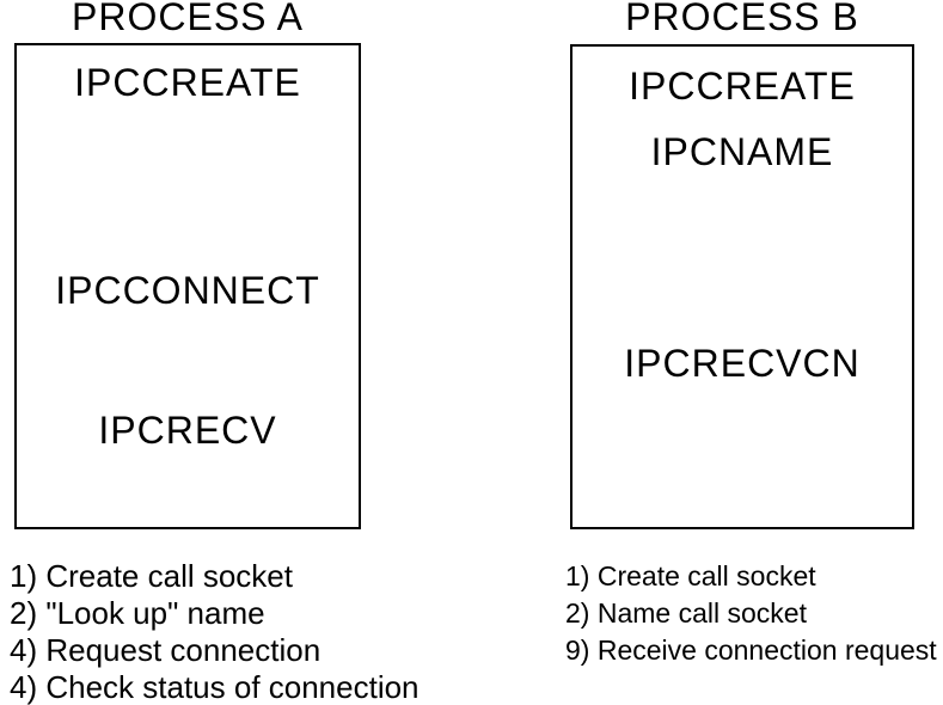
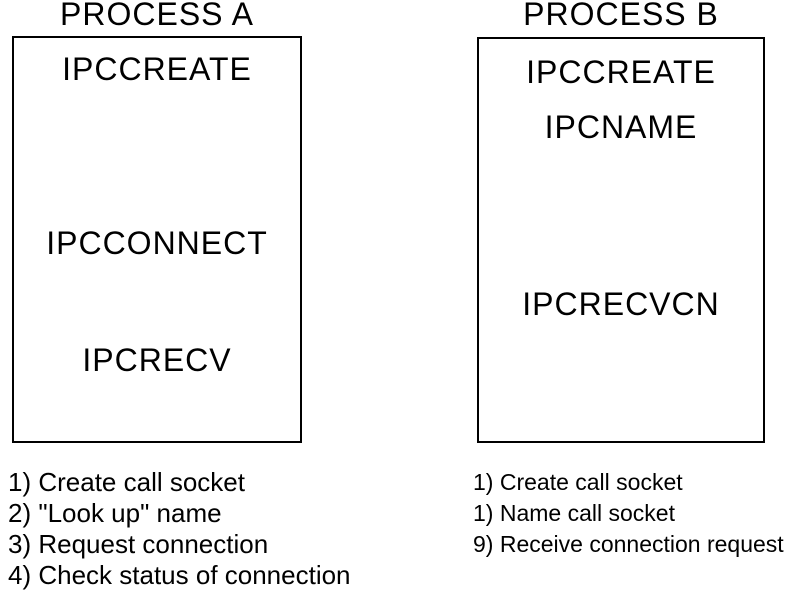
  PROCESS A
  IPCCREATE
  IPCCONNECT
  IPCRECV
  1) Create call socket
  2) "Look up" name
- 4) Request connection
+ 3) Request connection
  4) Check status of connection
  PROCESS B
  IPCCREATE
  IPCNAME
  IPCRECVCN
  1) Create call socket
- 2) Name call socket
+ 1) Name call socket
  9) Receive connection request
